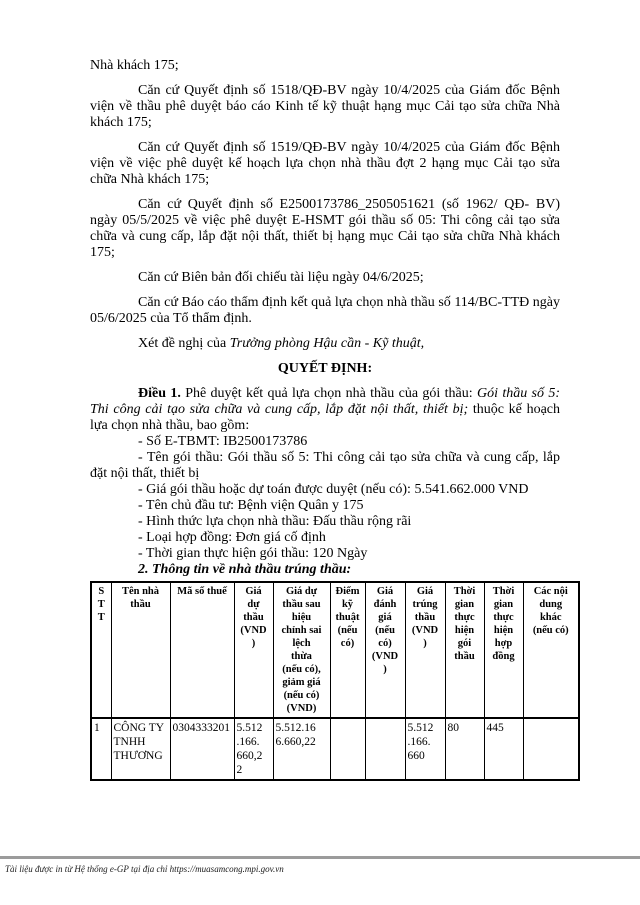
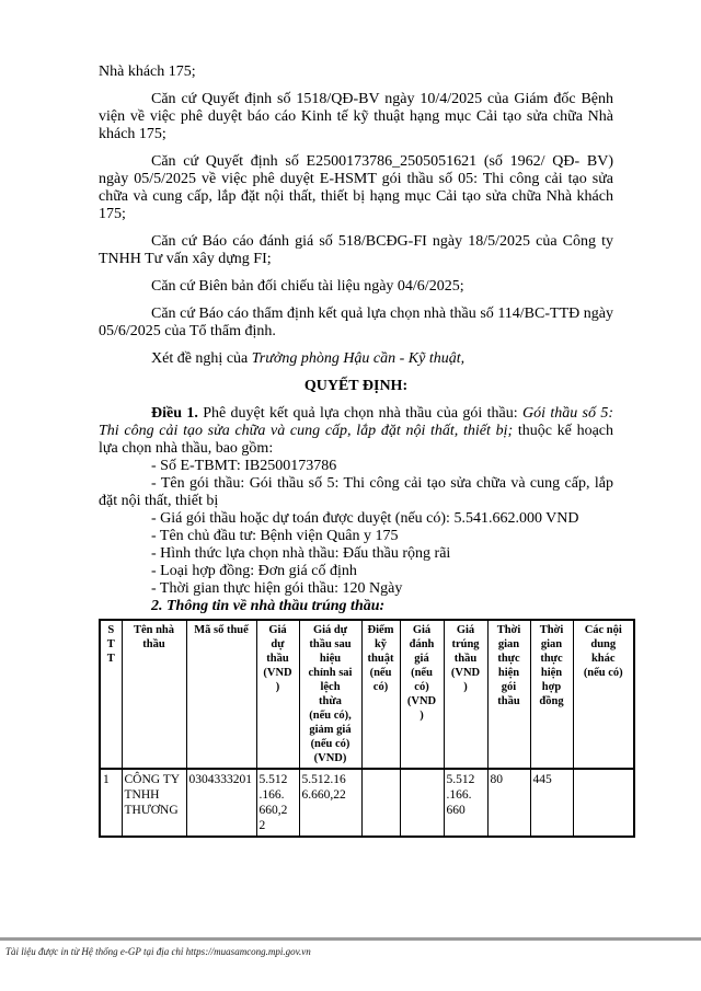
  Nhà khách 175;
- Căn cứ Quyết định số 1518/QĐ-BV ngày 10/4/2025 của Giám đốc Bệnh viện về thầu phê duyệt báo cáo Kinh tế kỹ thuật hạng mục Cải tạo sửa chữa Nhà khách 175;
+ Căn cứ Quyết định số 1518/QĐ-BV ngày 10/4/2025 của Giám đốc Bệnh viện về việc phê duyệt báo cáo Kinh tế kỹ thuật hạng mục Cải tạo sửa chữa Nhà khách 175;
- Căn cứ Quyết định số 1519/QĐ-BV ngày 10/4/2025 của Giám đốc Bệnh viện về việc phê duyệt kế hoạch lựa chọn nhà thầu đợt 2 hạng mục Cải tạo sửa chữa Nhà khách 175;
  Căn cứ Quyết định số E2500173786_2505051621 (số 1962/ QĐ- BV) ngày 05/5/2025 về việc phê duyệt E-HSMT gói thầu số 05: Thi công cải tạo sửa chữa và cung cấp, lắp đặt nội thất, thiết bị hạng mục Cải tạo sửa chữa Nhà khách 175;
+ Căn cứ Báo cáo đánh giá số 518/BCĐG-FI ngày 18/5/2025 của Công ty TNHH Tư vấn xây dựng FI;
  Căn cứ Biên bản đối chiếu tài liệu ngày 04/6/2025;
  Căn cứ Báo cáo thẩm định kết quả lựa chọn nhà thầu số 114/BC-TTĐ ngày 05/6/2025 của Tổ thẩm định.
  Xét đề nghị của Trưởng phòng Hậu cần - Kỹ thuật,
  QUYẾT ĐỊNH:
  Điều 1. Phê duyệt kết quả lựa chọn nhà thầu của gói thầu: Gói thầu số 5: Thi công cải tạo sửa chữa và cung cấp, lắp đặt nội thất, thiết bị; thuộc kế hoạch lựa chọn nhà thầu, bao gồm:
  - Số E-TBMT: IB2500173786
  - Tên gói thầu: Gói thầu số 5: Thi công cải tạo sửa chữa và cung cấp, lắp đặt nội thất, thiết bị
  - Giá gói thầu hoặc dự toán được duyệt (nếu có): 5.541.662.000 VND
  - Tên chủ đầu tư: Bệnh viện Quân y 175
  - Hình thức lựa chọn nhà thầu: Đấu thầu rộng rãi
  - Loại hợp đồng: Đơn giá cố định
  - Thời gian thực hiện gói thầu: 120 Ngày
  2. Thông tin về nhà thầu trúng thầu:
  S T T	Tên nhà thầu	Mã số thuế	Giá dự thầu (VND )	Giá dự thầu sau hiệu chỉnh sai lệch thừa (nếu có), giảm giá (nếu có) (VND)	Điểm kỹ thuật (nếu có)	Giá đánh giá (nếu có) (VND )	Giá trúng thầu (VND )	Thời gian thực hiện gói thầu	Thời gian thực hiện hợp đồng	Các nội dung khác (nếu có)
  1	CÔNG TY TNHH THƯƠNG	0304333201	5.512 .166. 660,2 2	5.512.16 6.660,22			5.512 .166. 660	80	445
  Tài liệu được in từ Hệ thống e-GP tại địa chỉ https://muasamcong.mpi.gov.vn
